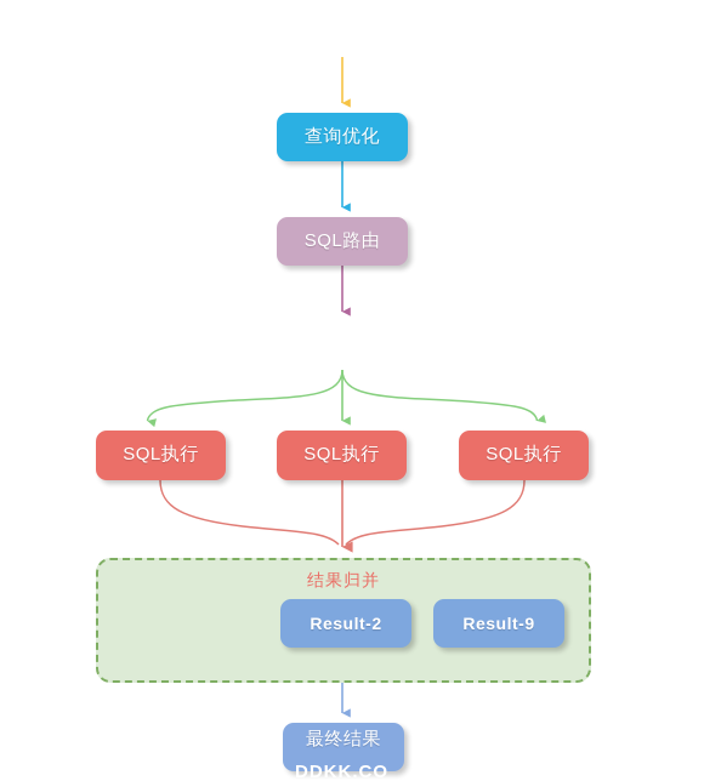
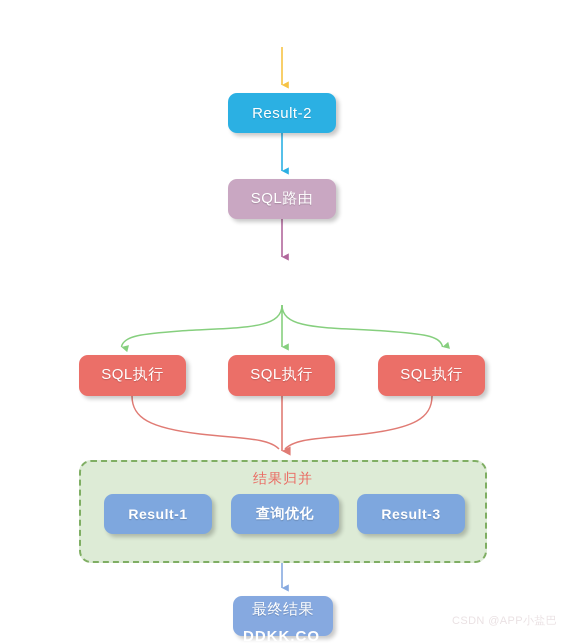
- 查询优化
+ Result-2
  SQL路由
  SQL执行
  SQL执行
  SQL执行
  结果归并
+ Result-1
- Result-2
+ 查询优化
- Result-9
+ Result-3
  最终结果
  DDKK.CO
+ CSDN @APP小盐巴
